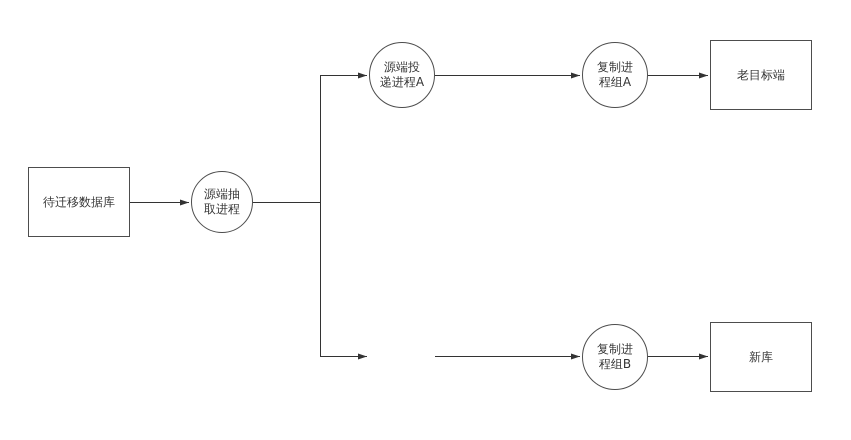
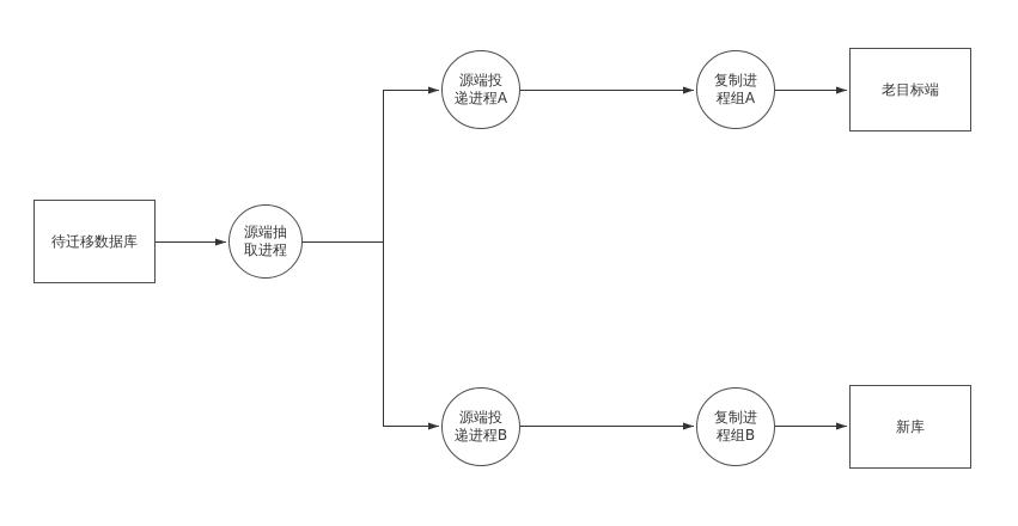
  待迁移数据库
  源端抽取进程
  源端投递进程A
  复制进程组A
  老目标端
+ 源端投递进程B
  复制进程组B
  新库
